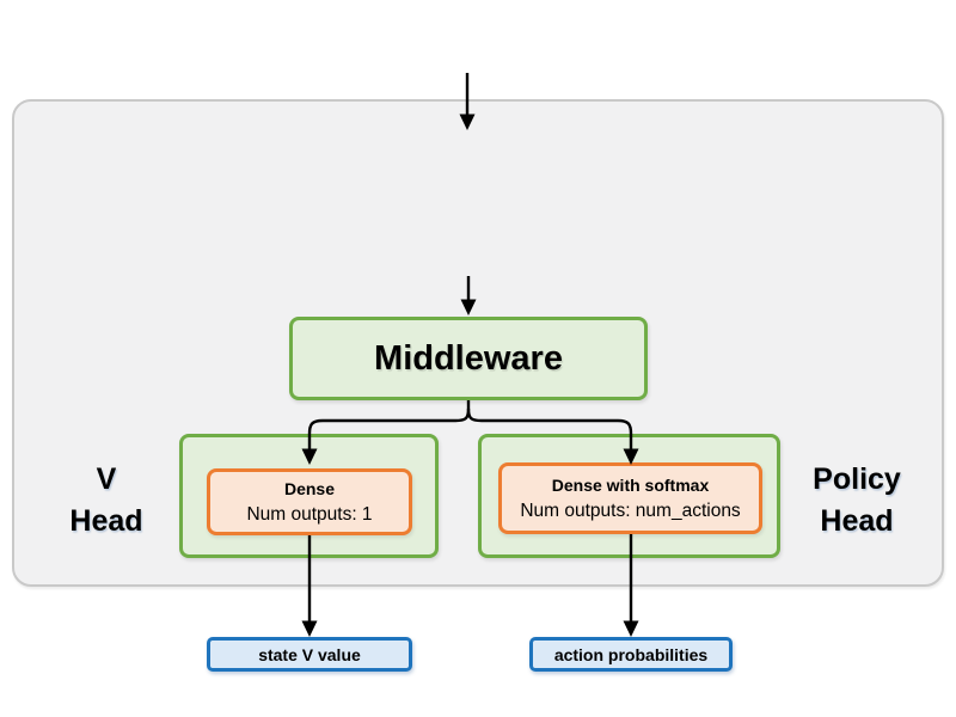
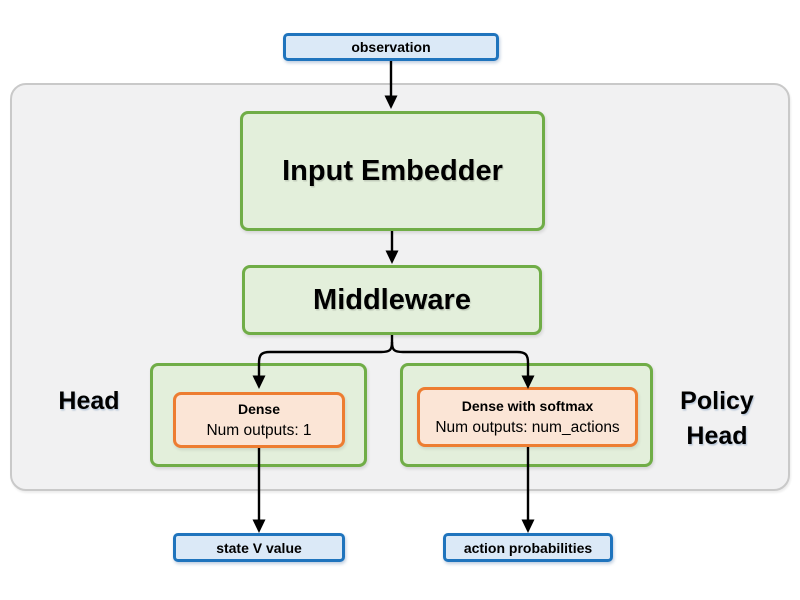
- V
  Head
  Policy
  Head
+ observation
+ Input Embedder
  Middleware
  Dense
  Num outputs: 1
  Dense with softmax
  Num outputs: num_actions
  state V value
  action probabilities
